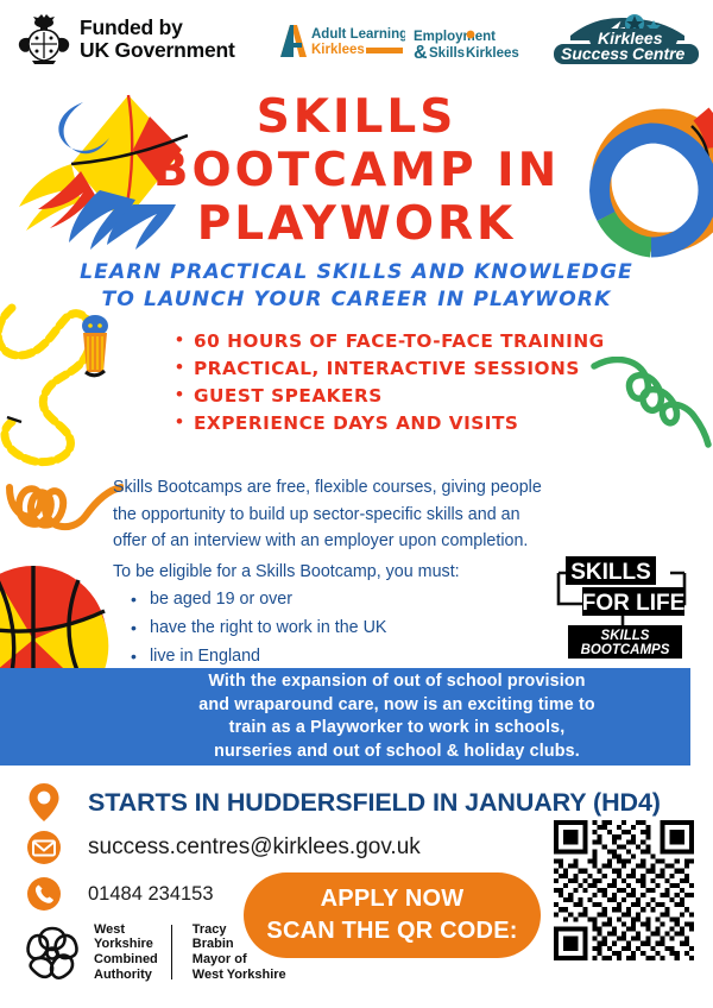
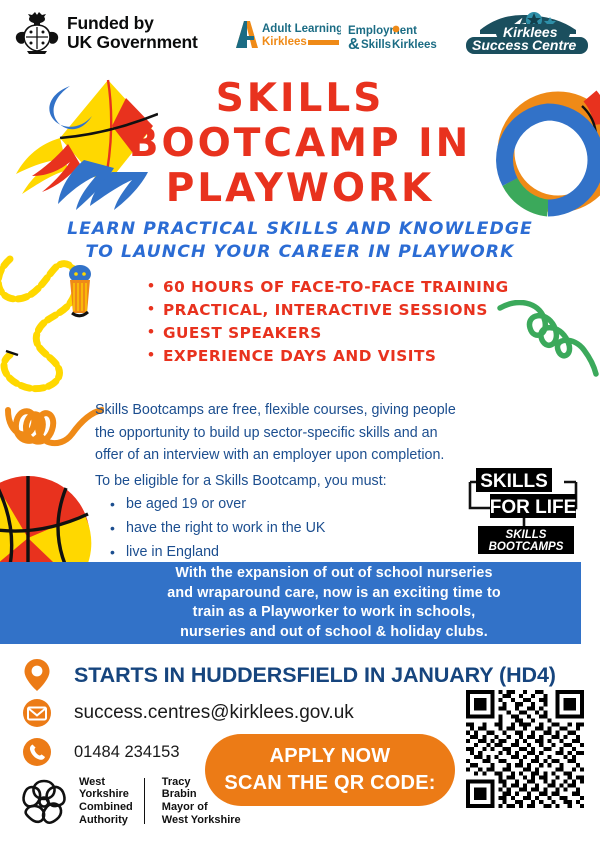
  Funded by
  UK Government
  Adult Learning
  Kirklees
  Employent
  &
  Skills
  Kirklees
  Kirklees
  Success
  Centre
  SKILLS
  BOOTCAMP IN
  PLAYWORK
  LEARN PRACTICAL SKILLS AND KNOWLEDGE
  TO LAUNCH YOUR CAREER IN PLAYWORK
  •
  60 HOURS OF FACE-TO-FACE TRAINING
  •
  PRACTICAL, INTERACTIVE SESSIONS
  •
  GUEST SPEAKERS
  •
  EXPERIENCE DAYS AND VISITS
  Skills Bootcamps are free, flexible courses, giving people the opportunity to build up sector-specific skills and an offer of an interview with an employer upon completion.
  To be eligible for a Skills Bootcamp, you must:
  be aged 19 or over
  have the right to work in the UK
  live in England
  SKILLS
  FOR LIFE
  SKILLS
  BOOTCAMPS
- With the expansion of out of school provision
+ With the expansion of out of school nurseries
  and wraparound care, now is an exciting time to
  train as a Playworker to work in schools,
  nurseries and out of school & holiday clubs.
  STARTS IN HUDDERSFIELD IN JANUARY (HD4)
  success.centres@kirklees.gov.uk
  01484 234153
  APPLY NOW
  SCAN THE QR CODE:
  West
  Yorkshire
  Combined
  Authority
  Tracy
  Brabin
  Mayor of
  West Yorkshire
